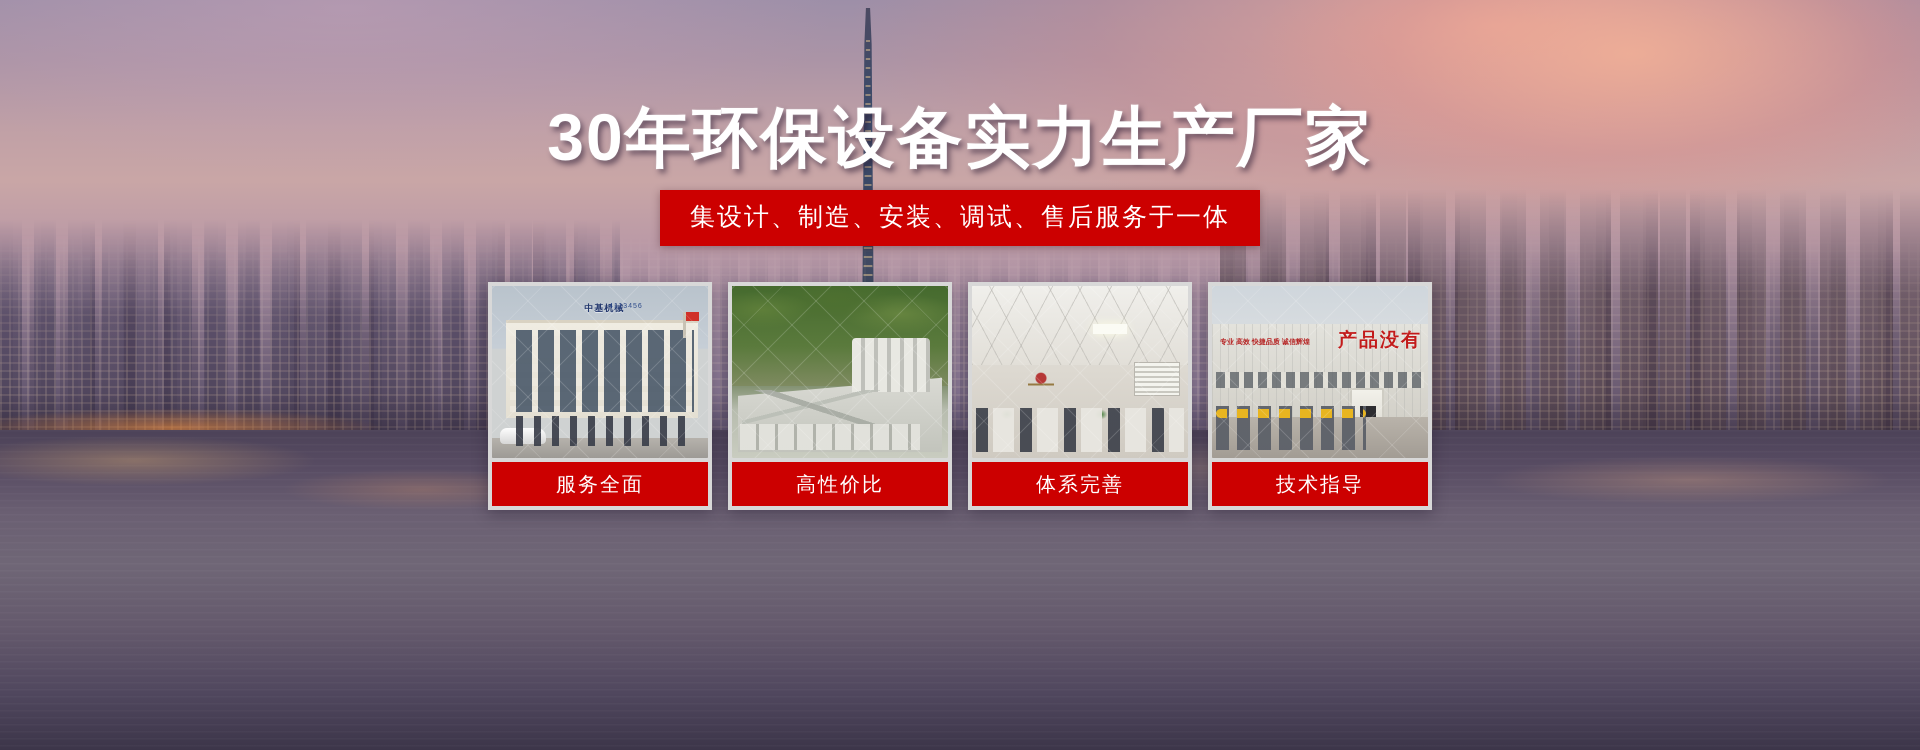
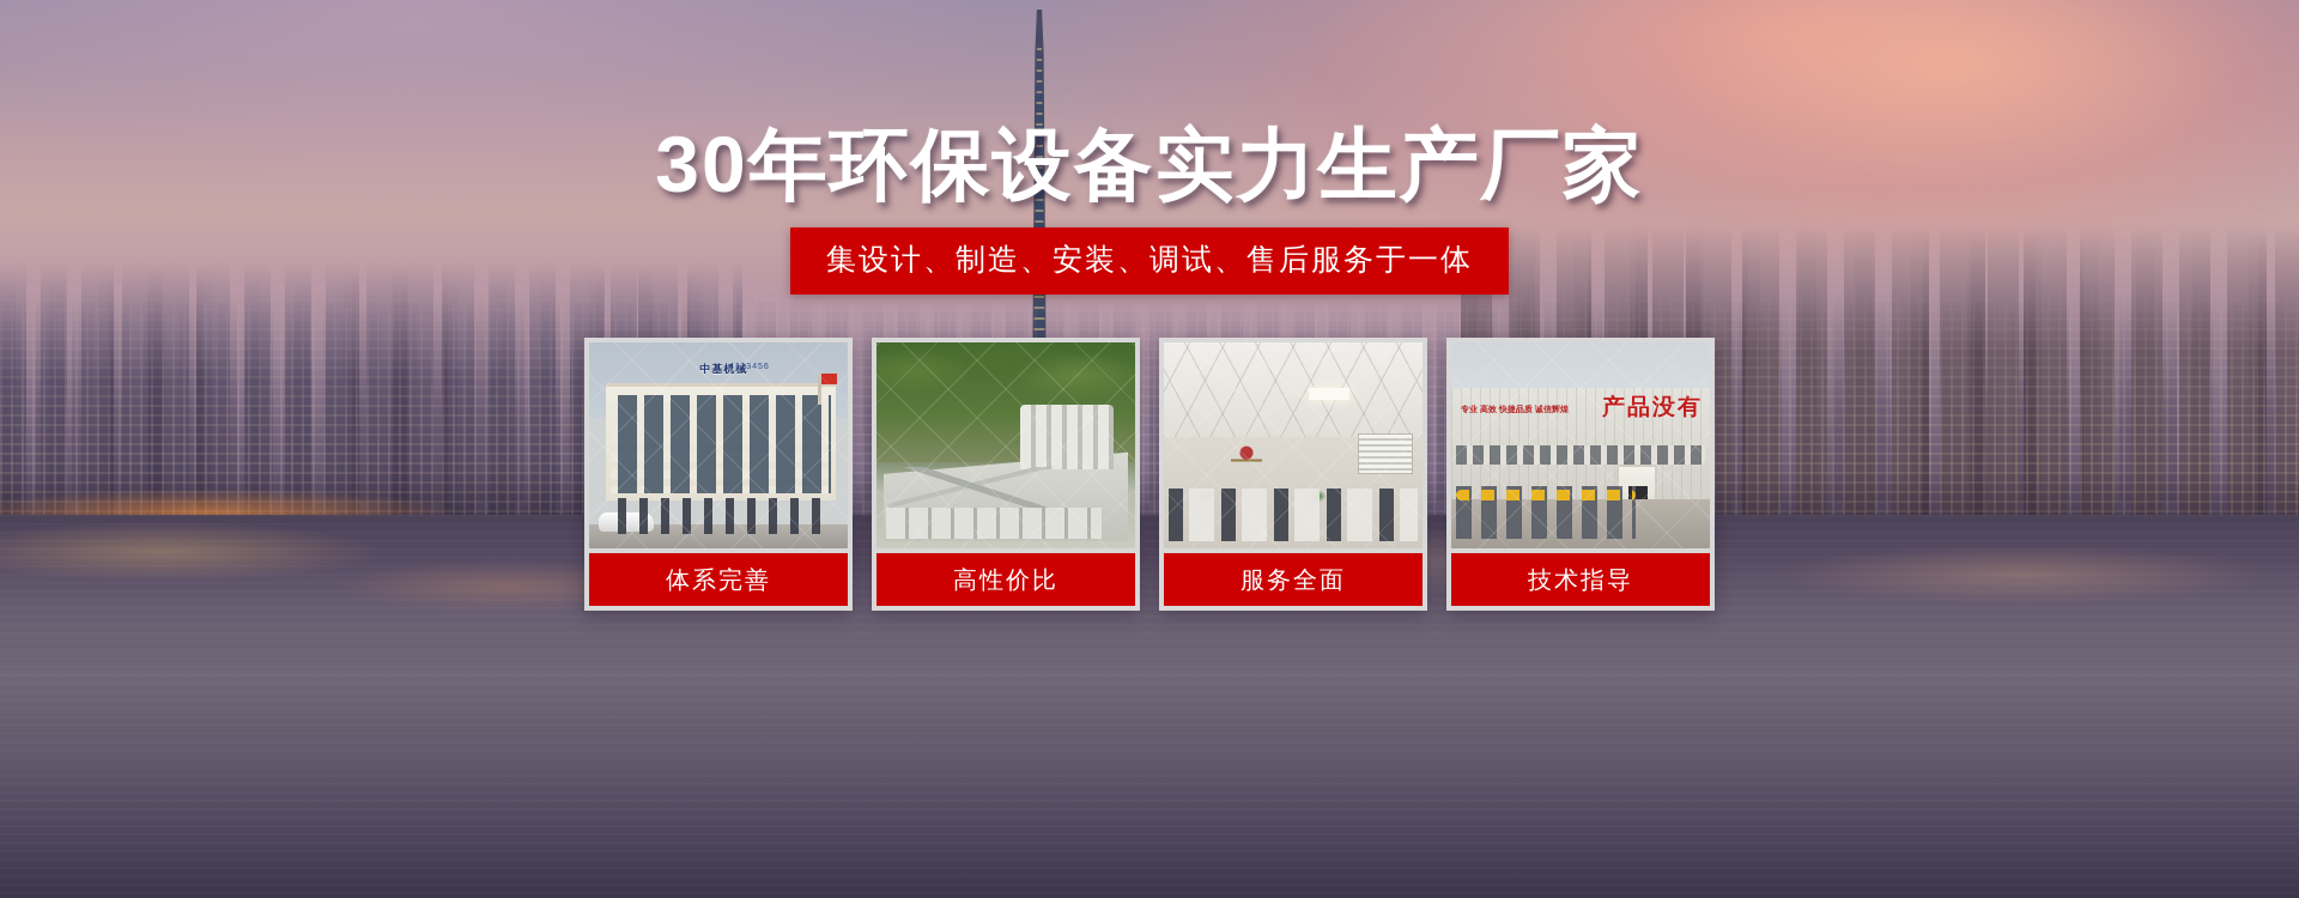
  30年环保设备实力生产厂家
  集设计、制造、安装、调试、售后服务于一体
- 服务全面
+ 体系完善
  高性价比
- 体系完善
+ 服务全面
  技术指导
